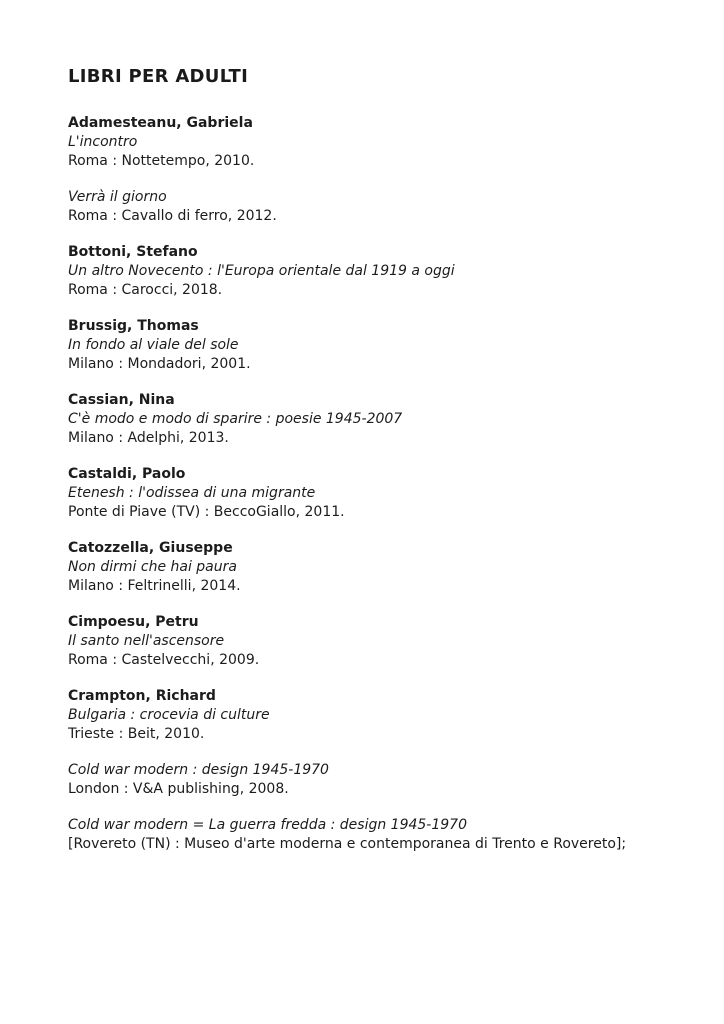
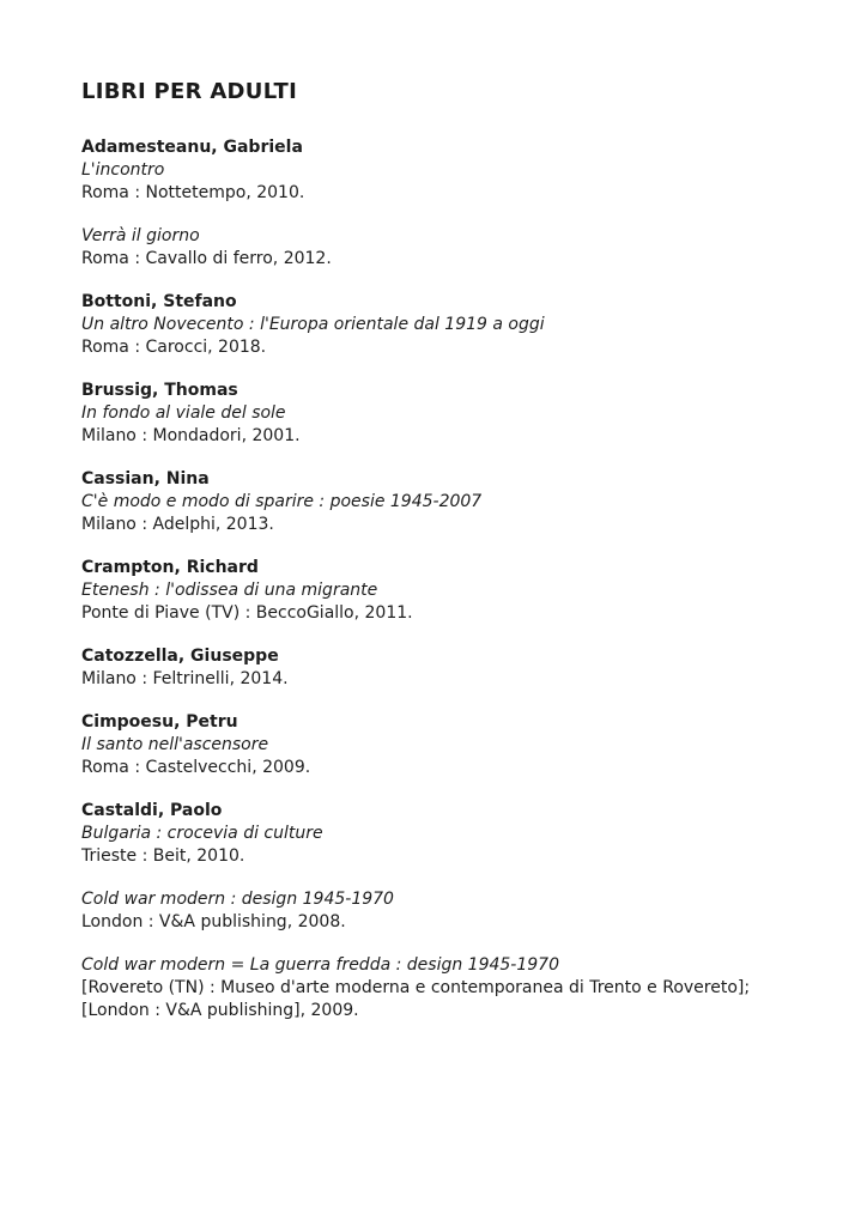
  LIBRI PER ADULTI
  Adamesteanu, Gabriela
  L'incontro
  Roma : Nottetempo, 2010.
  Verrà il giorno
  Roma : Cavallo di ferro, 2012.
  Bottoni, Stefano
  Un altro Novecento : l'Europa orientale dal 1919 a oggi
  Roma : Carocci, 2018.
  Brussig, Thomas
  In fondo al viale del sole
  Milano : Mondadori, 2001.
  Cassian, Nina
  C'è modo e modo di sparire : poesie 1945-2007
  Milano : Adelphi, 2013.
- Castaldi, Paolo
+ Crampton, Richard
  Etenesh : l'odissea di una migrante
  Ponte di Piave (TV) : BeccoGiallo, 2011.
  Catozzella, Giuseppe
- Non dirmi che hai paura
  Milano : Feltrinelli, 2014.
  Cimpoesu, Petru
  Il santo nell'ascensore
  Roma : Castelvecchi, 2009.
- Crampton, Richard
+ Castaldi, Paolo
  Bulgaria : crocevia di culture
  Trieste : Beit, 2010.
  Cold war modern : design 1945-1970
  London : V&A publishing, 2008.
  Cold war modern = La guerra fredda : design 1945-1970
  [Rovereto (TN) : Museo d'arte moderna e contemporanea di Trento e Rovereto];
+ [London : V&A publishing], 2009.
